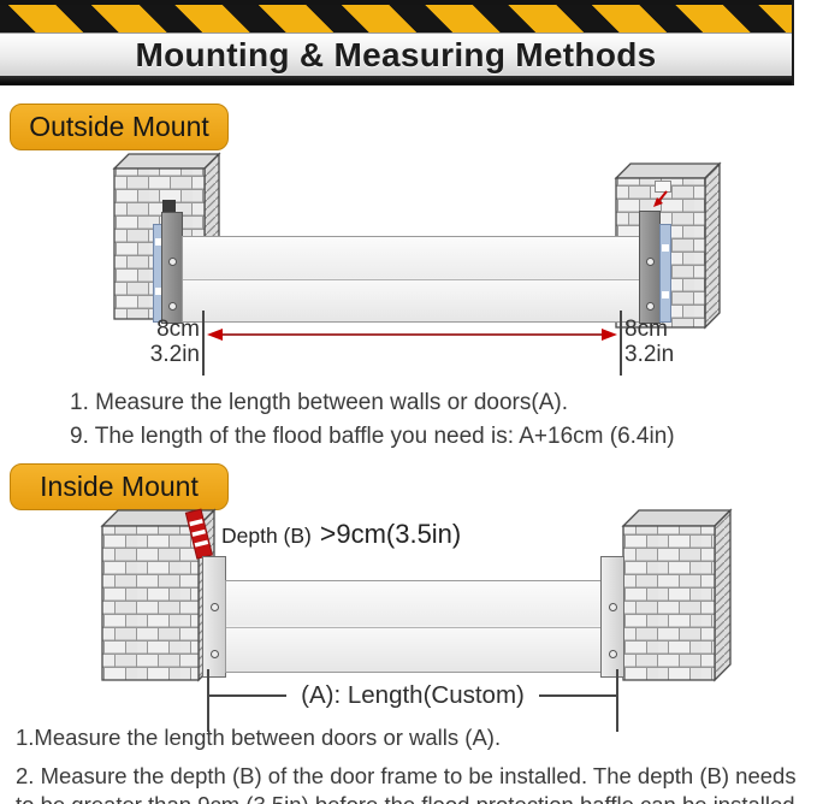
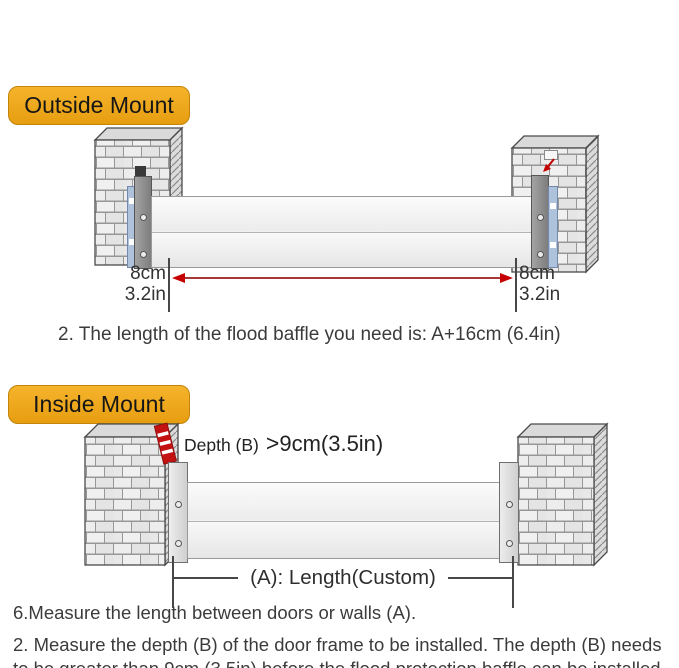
- Mounting & Measuring Methods
  Outside Mount
  8cm
  3.2in
  8cm
  3.2in
- 1. Measure the length between walls or doors(A).
- 9. The length of the flood baffle you need is: A+16cm (6.4in)
+ 2. The length of the flood baffle you need is: A+16cm (6.4in)
  Inside Mount
  Depth (B)
  >
  9cm(3.5in)
  (A): Length(Custom)
- 1.Measure the length between doors or walls (A).
+ 6.Measure the length between doors or walls (A).
